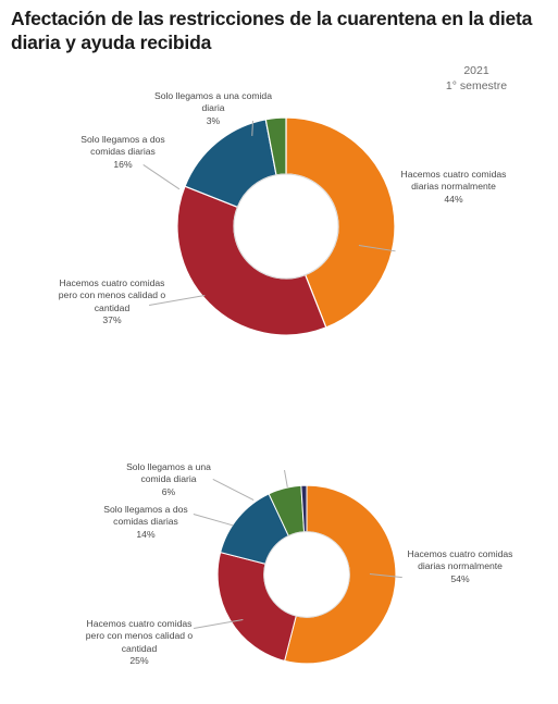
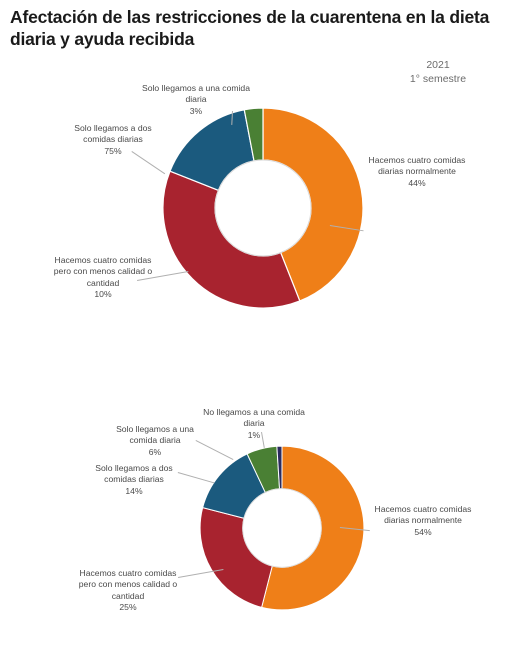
  Afectación de las restricciones de la cuarentena en la dieta diaria y ayuda recibida
  2021
  1° semestre
  Solo llegamos a una comida diaria
  3%
  Solo llegamos a dos comidas diarias
- 16%
+ 75%
  Hacemos cuatro comidas pero con menos calidad o cantidad
- 37%
+ 10%
  Hacemos cuatro comidas diarias normalmente
  44%
+ No llegamos a una comida diaria
+ 1%
  Solo llegamos a una comida diaria
  6%
  Solo llegamos a dos comidas diarias
  14%
  Hacemos cuatro comidas pero con menos calidad o cantidad
  25%
  Hacemos cuatro comidas diarias normalmente
  54%
